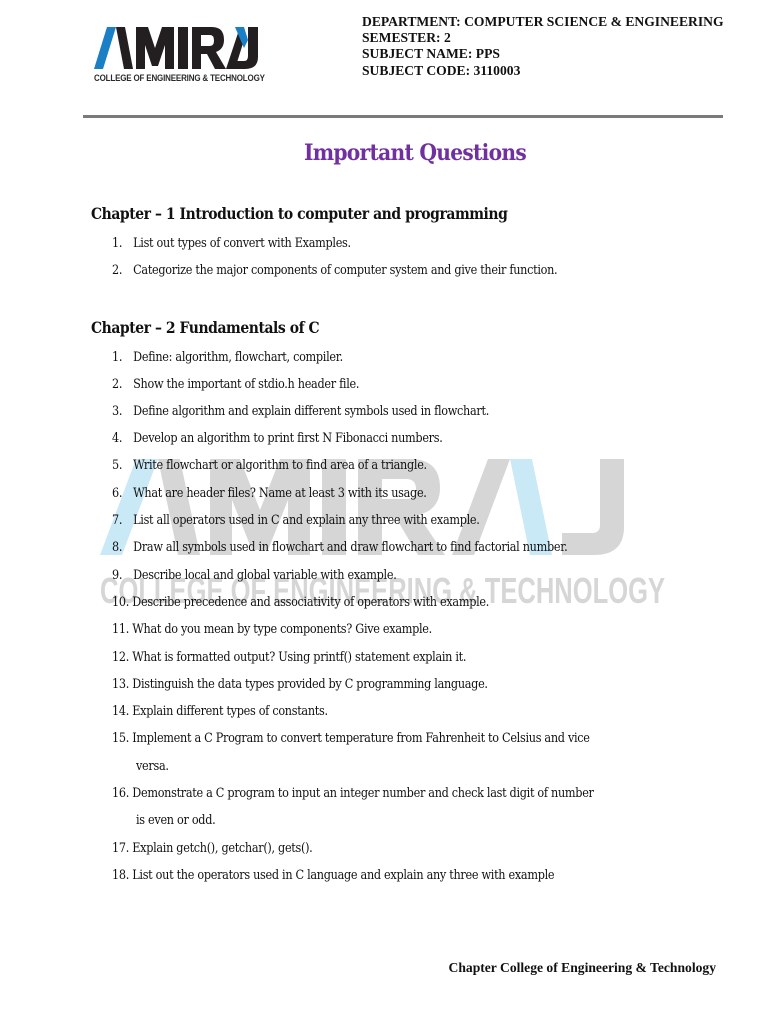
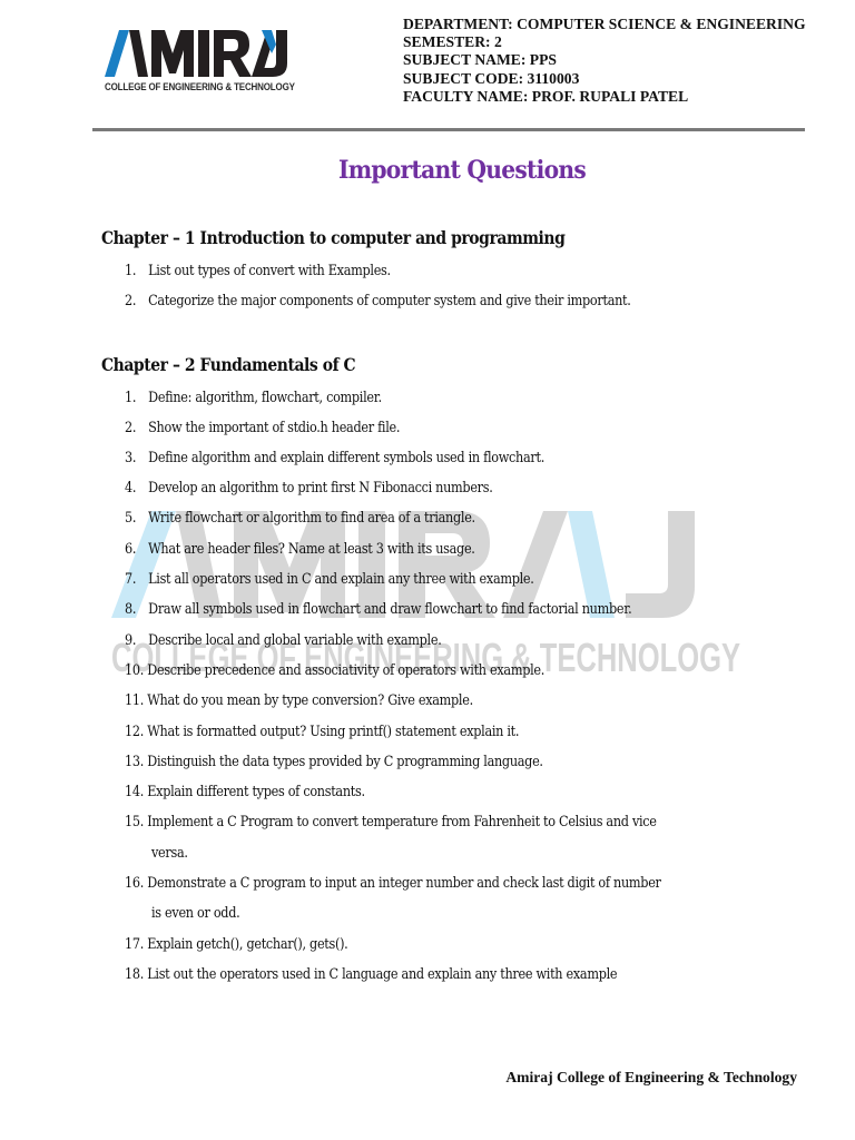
  COLLEGE OF ENGINEERING & TECHNOLOGY
  COLLEGE OF ENGINEERING & TECHNOLOGY
  DEPARTMENT: COMPUTER SCIENCE & ENGINEERING
  SEMESTER: 2
  SUBJECT NAME: PPS
  SUBJECT CODE: 3110003
+ FACULTY NAME: PROF. RUPALI PATEL
  Important Questions
  Chapter – 1 Introduction to computer and programming
  1. List out types of convert with Examples.
- 2. Categorize the major components of computer system and give their function.
+ 2. Categorize the major components of computer system and give their important.
  Chapter – 2 Fundamentals of C
  1. Define: algorithm, flowchart, compiler.
  2. Show the important of stdio.h header file.
  3. Define algorithm and explain different symbols used in flowchart.
  4. Develop an algorithm to print first N Fibonacci numbers.
  5. Write flowchart or algorithm to find area of a triangle.
  6. What are header files? Name at least 3 with its usage.
  7. List all operators used in C and explain any three with example.
  8. Draw all symbols used in flowchart and draw flowchart to find factorial number.
  9. Describe local and global variable with example.
  10. Describe precedence and associativity of operators with example.
- 11. What do you mean by type components? Give example.
+ 11. What do you mean by type conversion? Give example.
  12. What is formatted output? Using printf() statement explain it.
  13. Distinguish the data types provided by C programming language.
  14. Explain different types of constants.
  15. Implement a C Program to convert temperature from Fahrenheit to Celsius and vice
  versa.
  16. Demonstrate a C program to input an integer number and check last digit of number
  is even or odd.
  17. Explain getch(), getchar(), gets().
  18. List out the operators used in C language and explain any three with example
- Chapter College of Engineering & Technology
+ Amiraj College of Engineering & Technology
